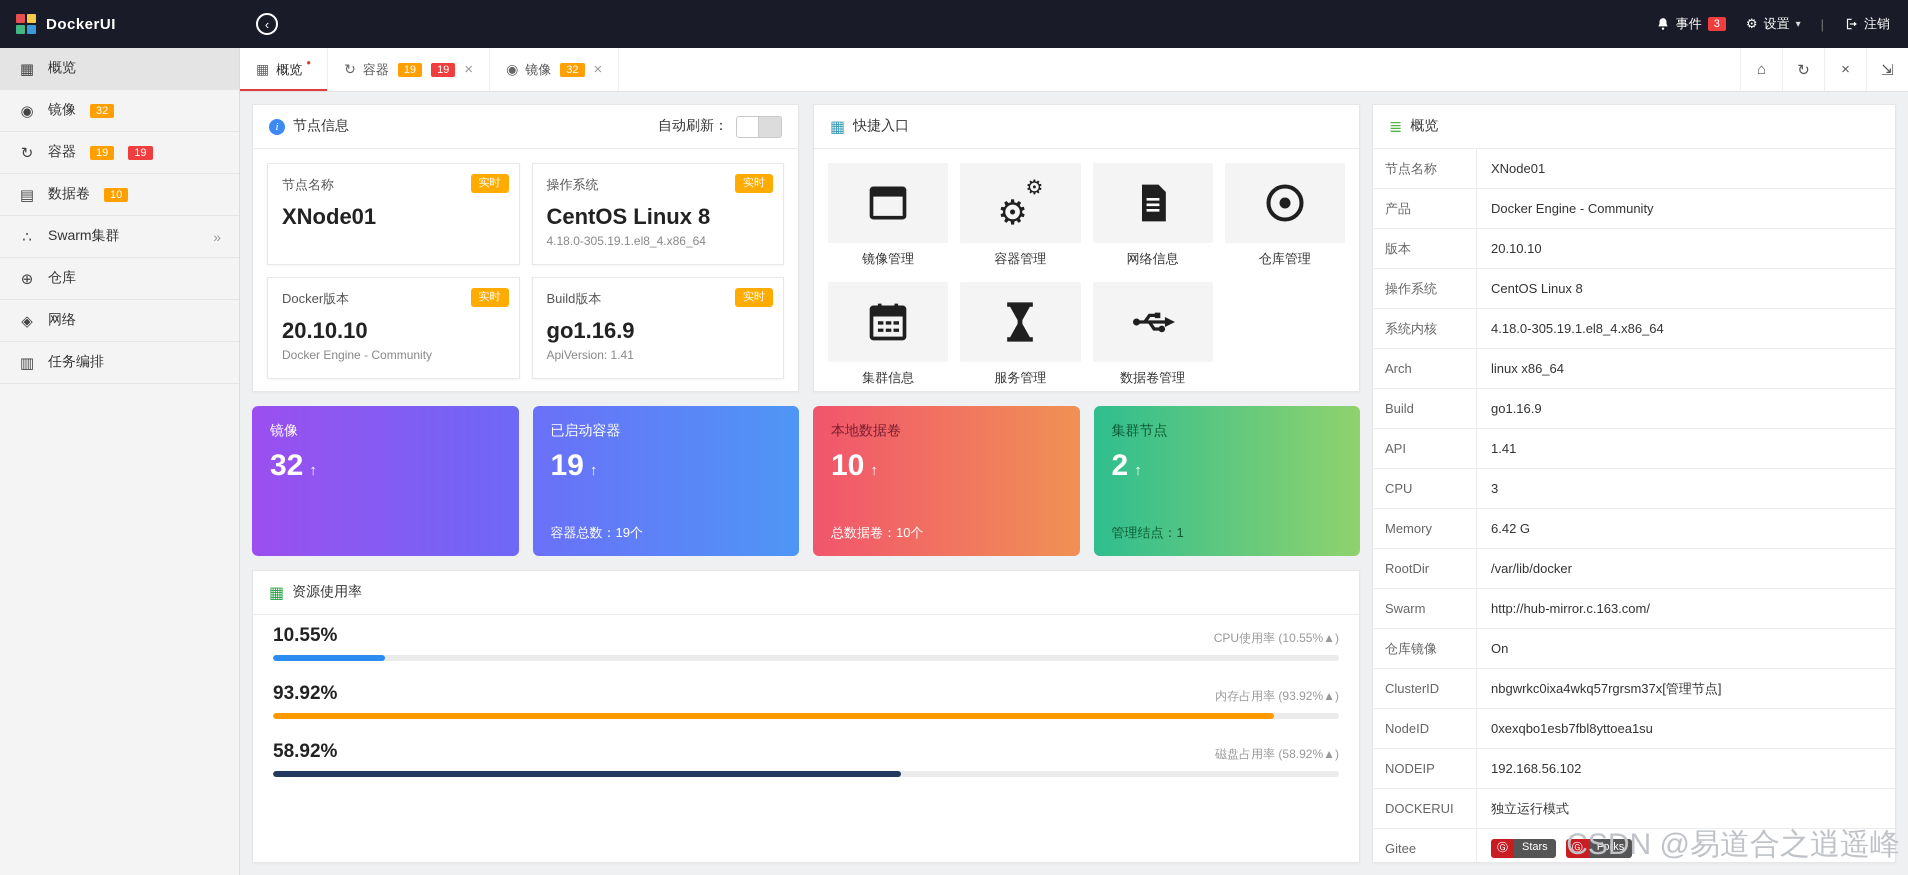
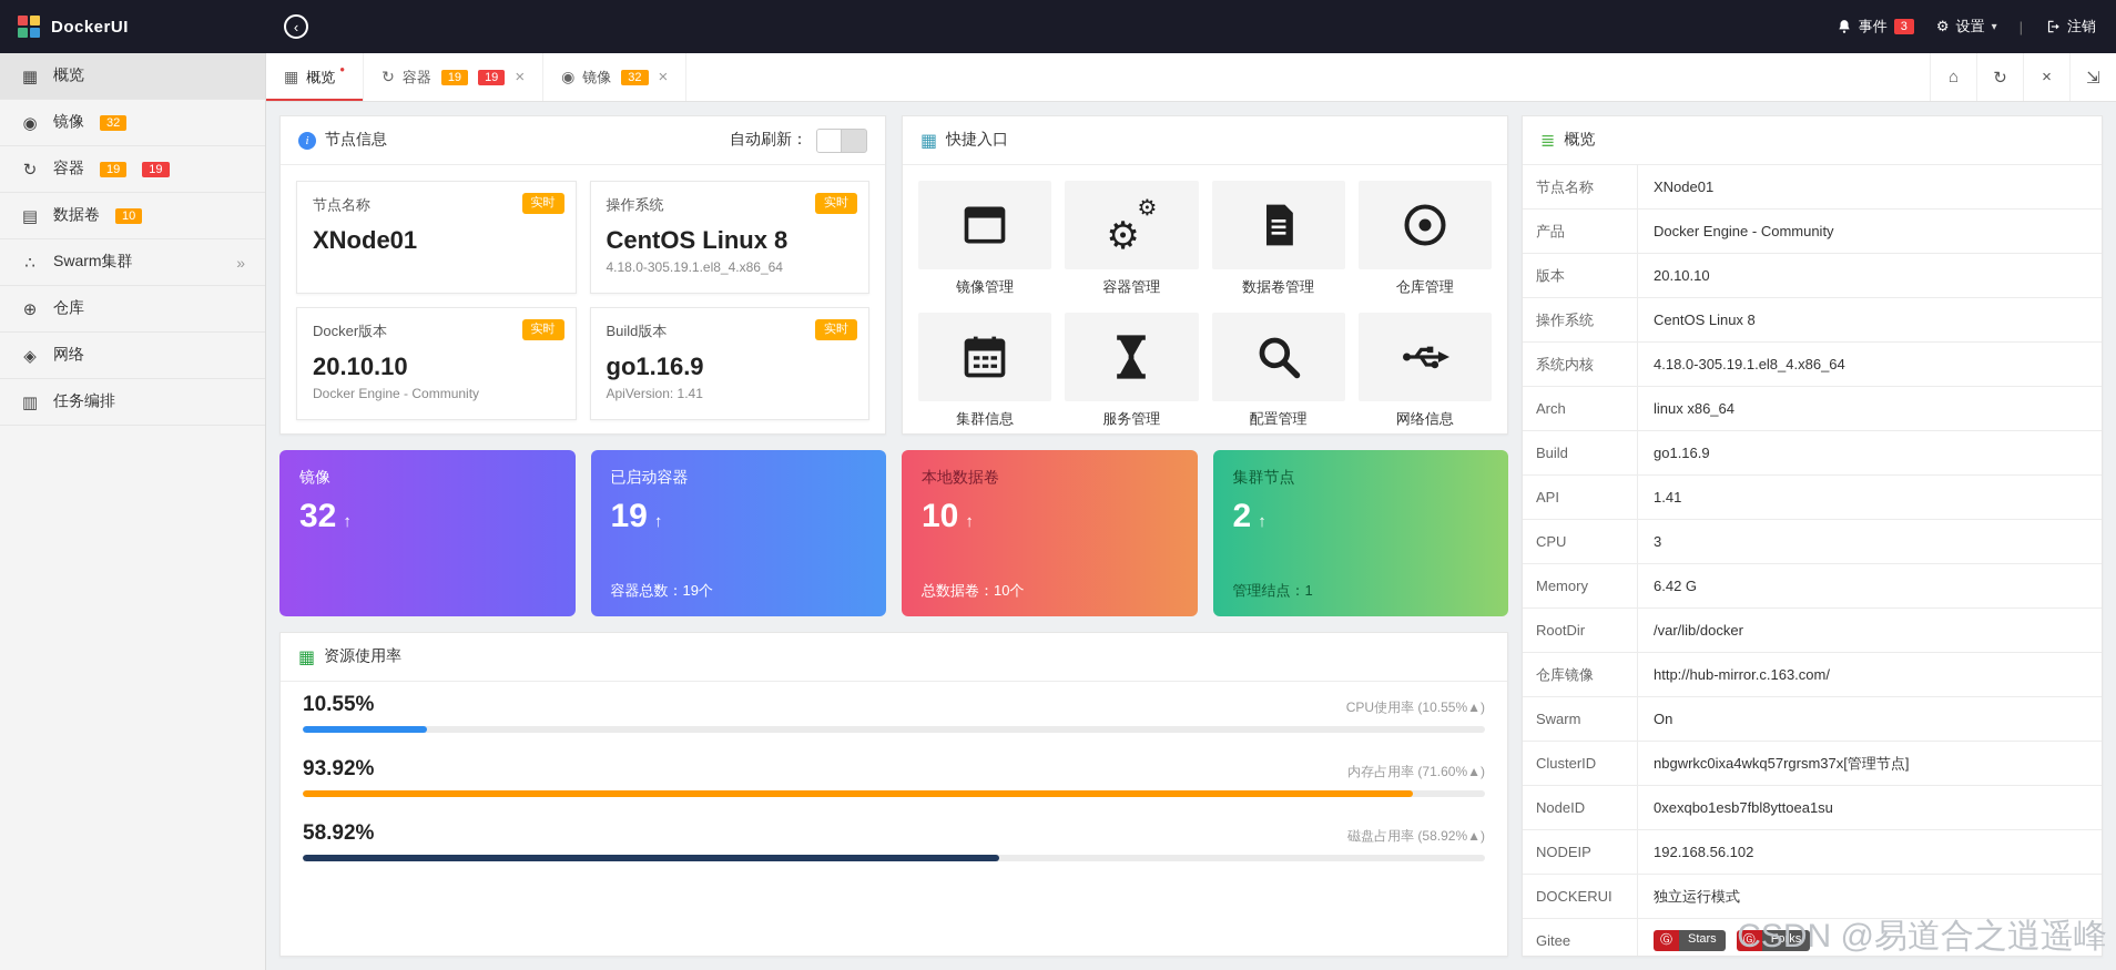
  DockerUI
  ‹
  事件
  3
  ⚙
  设置
  ▾
  |
  注销
  ▦
  概览
  ◉
  镜像
  32
  ↻
  容器
  19
  19
  ▤
  数据卷
  10
  ∴
  Swarm集群
  »
  ⊕
  仓库
  ◈
  网络
  ▥
  任务编排
  ▦
  概览
  ●
  ↻
  容器
  19
  19
  ×
  ◉
  镜像
  32
  ×
  ⌂
  ↻
  ×
  ⇲
  i
  节点信息
  自动刷新：
  节点名称
  实时
  XNode01
  操作系统
  实时
  CentOS Linux 8
  4.18.0-305.19.1.el8_4.x86_64
  Docker版本
  实时
  20.10.10
  Docker Engine - Community
  Build版本
  实时
  go1.16.9
  ApiVersion: 1.41
  ▦
  快捷入口
  镜像管理
  ⚙
  ⚙
  容器管理
- 网络信息
+ 数据卷管理
  仓库管理
  集群信息
  服务管理
+ 配置管理
- 数据卷管理
+ 网络信息
  镜像
  32 ↑
  已启动容器
  19 ↑
  容器总数：19个
  本地数据卷
  10 ↑
  总数据卷：10个
  集群节点
  2 ↑
  管理结点：1
  ▦
  资源使用率
  10.55%
  CPU使用率 (10.55%▲)
  93.92%
- 内存占用率 (93.92%▲)
+ 内存占用率 (71.60%▲)
  58.92%
  磁盘占用率 (58.92%▲)
  ≣
  概览
  节点名称
  XNode01
  产品
  Docker Engine - Community
  版本
  20.10.10
  操作系统
  CentOS Linux 8
  系统内核
  4.18.0-305.19.1.el8_4.x86_64
  Arch
  linux x86_64
  Build
  go1.16.9
  API
  1.41
  CPU
  3
  Memory
  6.42 G
  RootDir
  /var/lib/docker
- Swarm
+ 仓库镜像
  http://hub-mirror.c.163.com/
- 仓库镜像
+ Swarm
  On
  ClusterID
  nbgwrkc0ixa4wkq57rgrsm37x[管理节点]
  NodeID
  0xexqbo1esb7fbl8yttoea1su
  NODEIP
  192.168.56.102
  DOCKERUI
  独立运行模式
  Gitee
  Ⓖ
  Stars
  Ⓖ
  Forks
  CSDN @易道合之逍遥峰
